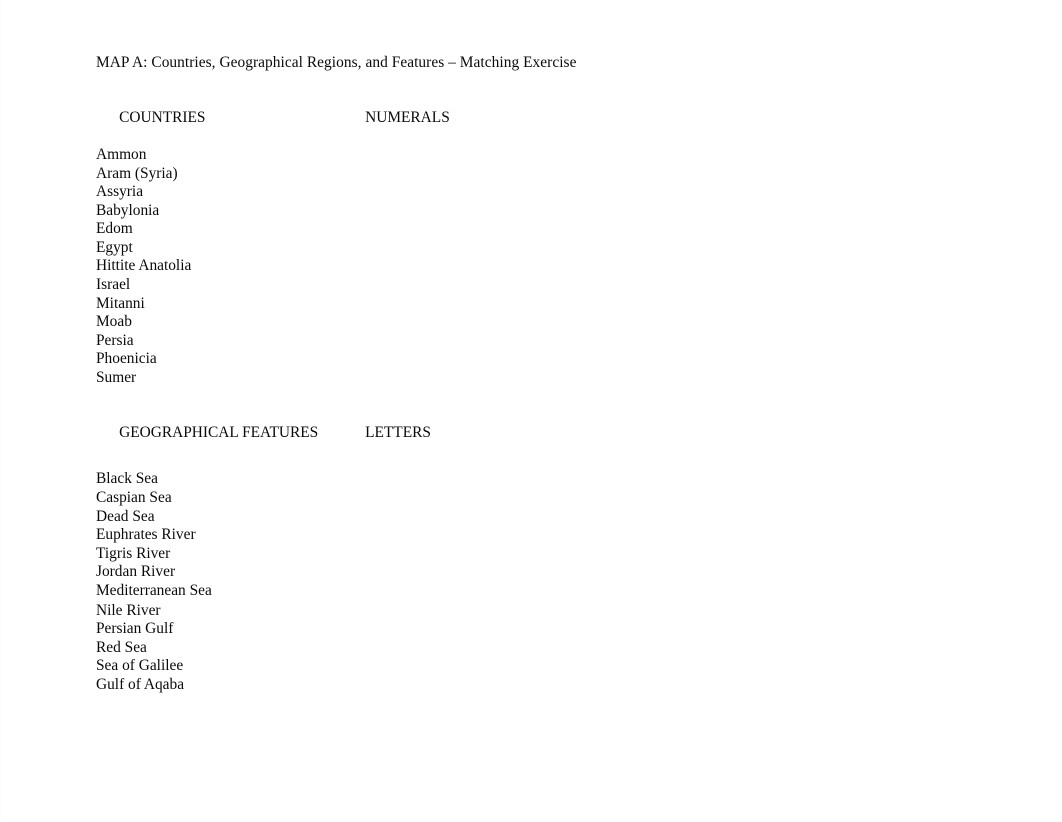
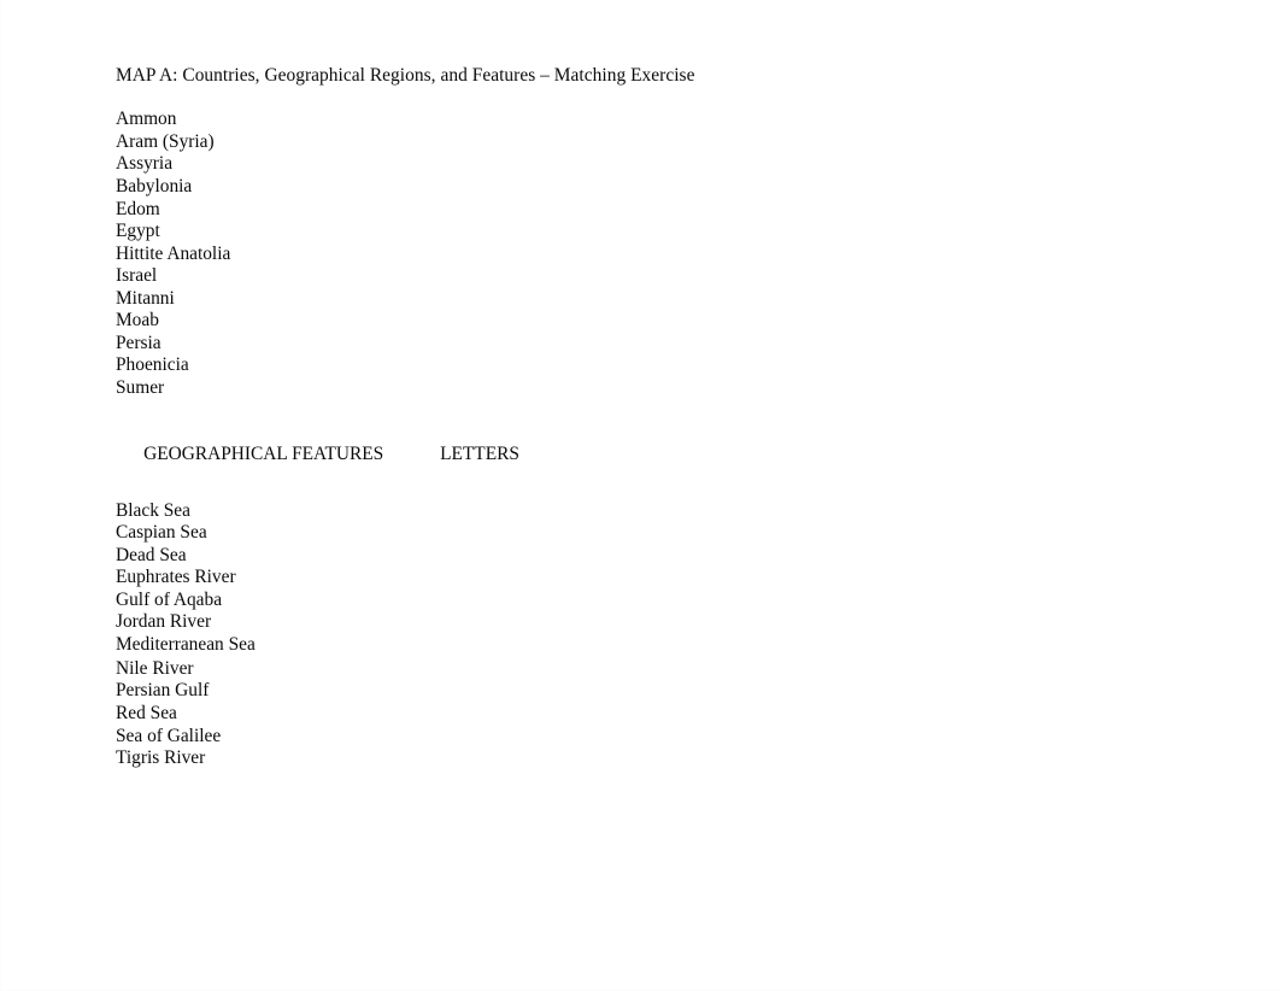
  MAP A: Countries, Geographical Regions, and Features – Matching Exercise
- COUNTRIES NUMERALS
  Ammon
  Aram (Syria)
  Assyria
  Babylonia
  Edom
  Egypt
  Hittite Anatolia
  Israel
  Mitanni
  Moab
  Persia
  Phoenicia
  Sumer
  GEOGRAPHICAL FEATURES LETTERS
  Black Sea
  Caspian Sea
  Dead Sea
  Euphrates River
- Tigris River
+ Gulf of Aqaba
  Jordan River
  Mediterranean Sea
  Nile River
  Persian Gulf
  Red Sea
  Sea of Galilee
- Gulf of Aqaba
+ Tigris River
